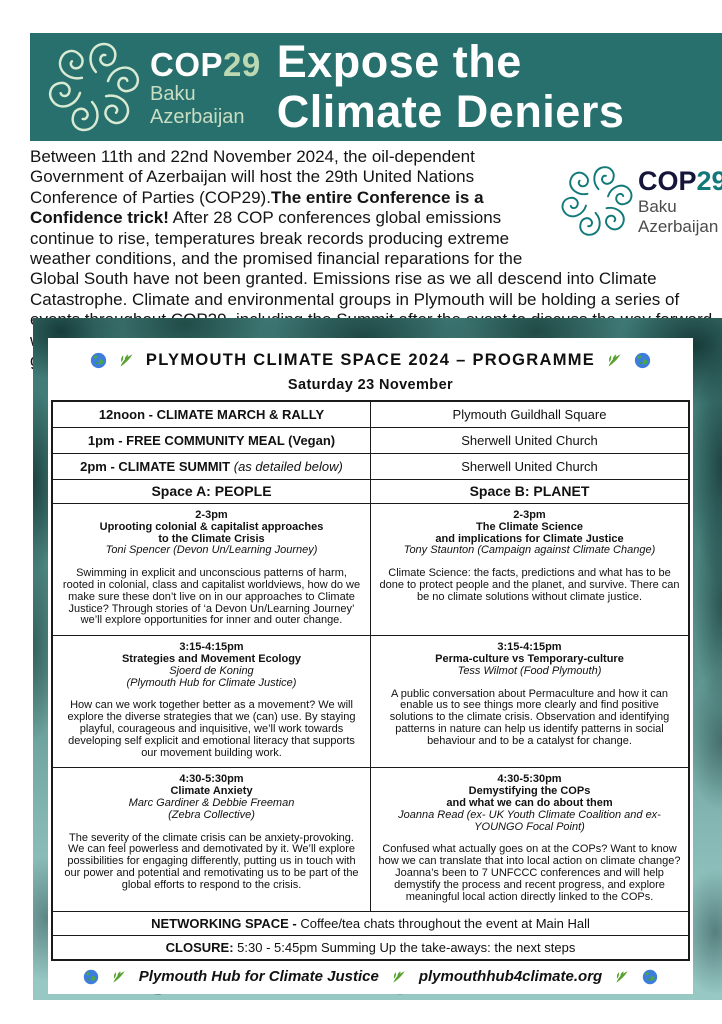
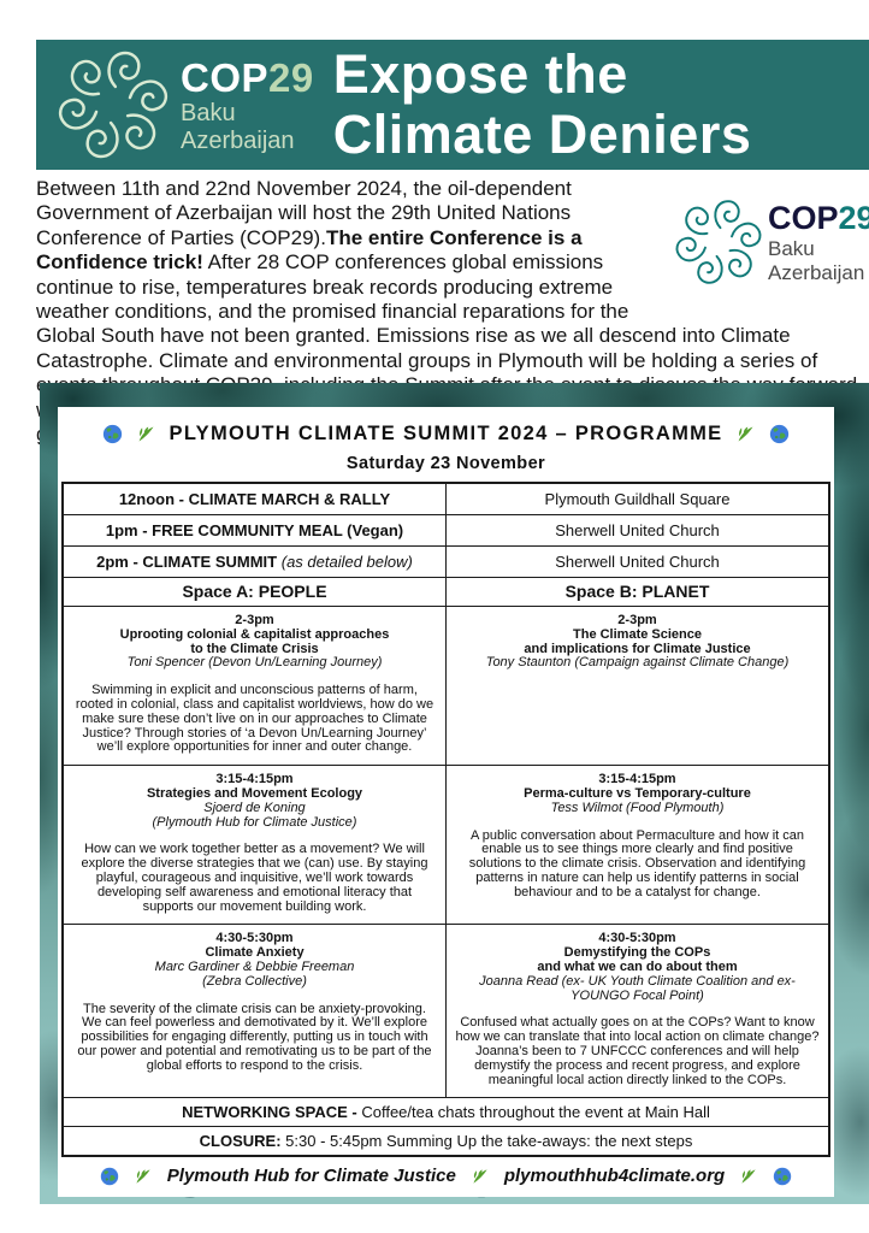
  COP29
  Baku
  Azerbaijan
  Expose the
  Climate Deniers
  COP29
  Baku
  Azerbaijan
  Between 11th and 22nd November 2024, the oil-dependent Government of Azerbaijan will host the 29th United Nations Conference of Parties (COP29).The entire Conference is a Confidence trick! After 28 COP conferences global emissions continue to rise, temperatures break records producing extreme weather conditions, and the promised financial reparations for the Global South have not been granted. Emissions rise as we all descend into Climate Catastrophe. Climate and environmental groups in Plymouth will be holding a series of
- PLYMOUTH CLIMATE SPACE 2024 – PROGRAMME
+ PLYMOUTH CLIMATE SUMMIT 2024 – PROGRAMME
  Saturday 23 November
  12noon - CLIMATE MARCH & RALLY
  Plymouth Guildhall Square
  1pm - FREE COMMUNITY MEAL (Vegan)
  Sherwell United Church
  2pm - CLIMATE SUMMIT (as detailed below)
  Sherwell United Church
  Space A: PEOPLE
  Space B: PLANET
  2-3pm
  Uprooting colonial & capitalist approaches
  to the Climate Crisis
  Toni Spencer (Devon Un/Learning Journey)
  Swimming in explicit and unconscious patterns of harm, rooted in colonial, class and capitalist worldviews, how do we make sure these don’t live on in our approaches to Climate Justice? Through stories of ‘a Devon Un/Learning Journey’ we’ll explore opportunities for inner and outer change.
  2-3pm
  The Climate Science
  and implications for Climate Justice
  Tony Staunton (Campaign against Climate Change)
- Climate Science: the facts, predictions and what has to be done to protect people and the planet, and survive. There can be no climate solutions without climate justice.
  3:15-4:15pm
  Strategies and Movement Ecology
  Sjoerd de Koning
  (Plymouth Hub for Climate Justice)
- How can we work together better as a movement? We will explore the diverse strategies that we (can) use. By staying playful, courageous and inquisitive, we’ll work towards developing self explicit and emotional literacy that supports our movement building work.
+ How can we work together better as a movement? We will explore the diverse strategies that we (can) use. By staying playful, courageous and inquisitive, we’ll work towards developing self awareness and emotional literacy that supports our movement building work.
  3:15-4:15pm
  Perma-culture vs Temporary-culture
  Tess Wilmot (Food Plymouth)
  A public conversation about Permaculture and how it can enable us to see things more clearly and find positive solutions to the climate crisis. Observation and identifying patterns in nature can help us identify patterns in social behaviour and to be a catalyst for change.
  4:30-5:30pm
  Climate Anxiety
  Marc Gardiner & Debbie Freeman
  (Zebra Collective)
  The severity of the climate crisis can be anxiety-provoking. We can feel powerless and demotivated by it. We’ll explore possibilities for engaging differently, putting us in touch with our power and potential and remotivating us to be part of the global efforts to respond to the crisis.
  4:30-5:30pm
  Demystifying the COPs
  and what we can do about them
  Joanna Read (ex- UK Youth Climate Coalition and ex-YOUNGO Focal Point)
  Confused what actually goes on at the COPs? Want to know how we can translate that into local action on climate change? Joanna’s been to 7 UNFCCC conferences and will help demystify the process and recent progress, and explore meaningful local action directly linked to the COPs.
  NETWORKING SPACE - Coffee/tea chats throughout the event at Main Hall
  CLOSURE: 5:30 - 5:45pm Summing Up the take-aways: the next steps
  Plymouth Hub for Climate Justice
  plymouthhub4climate.org
